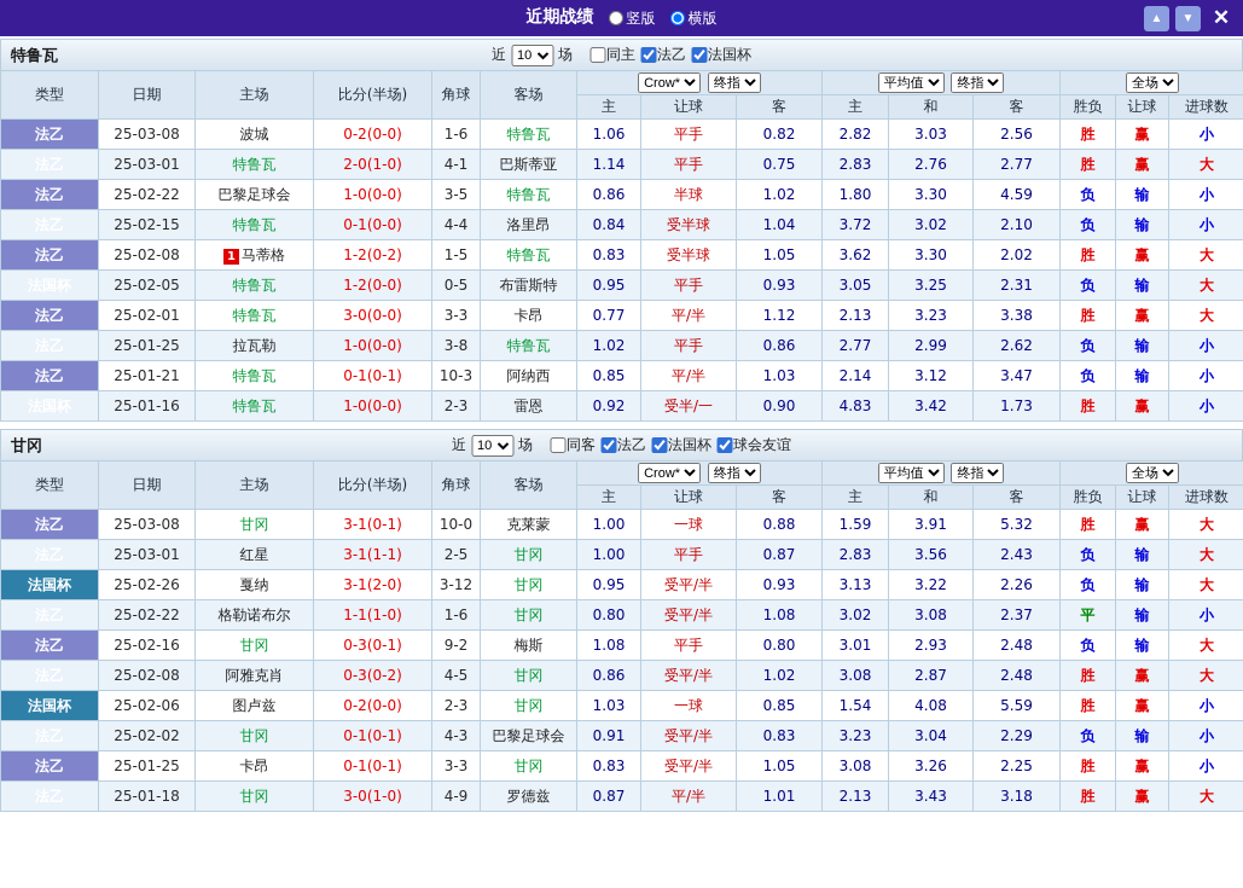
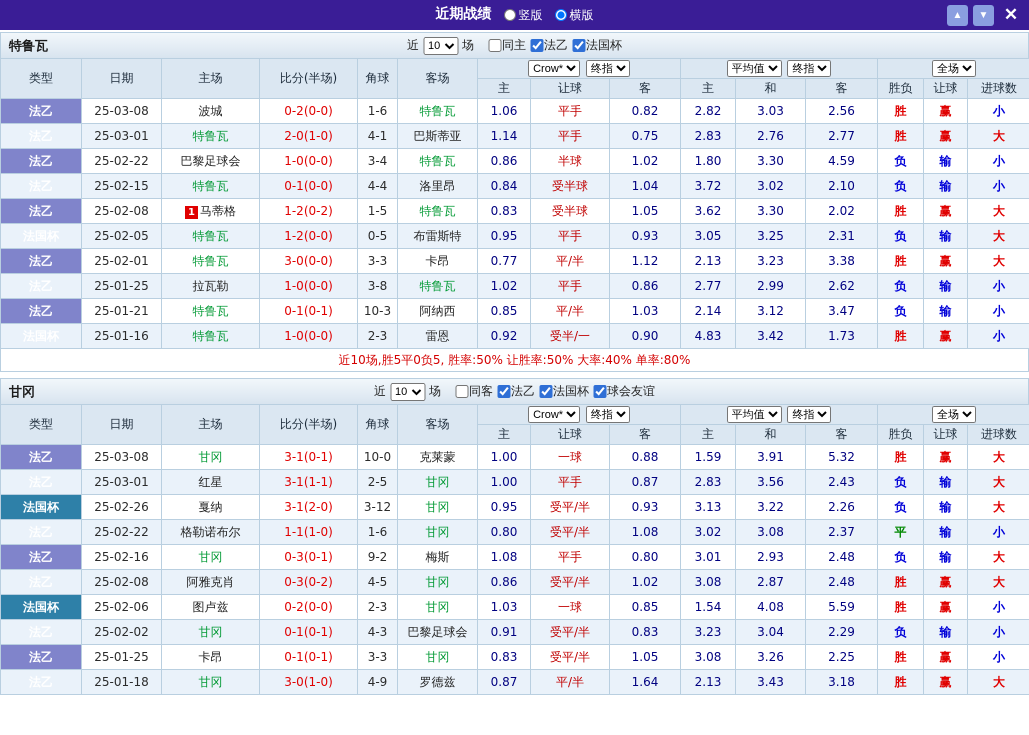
  近期战绩
  竖版
  横版
  ▲
  ▼
  ✕
  特鲁瓦
  近
  10
  场
  同主
  法乙
  法国杯
  类型	日期	主场	比分(半场)	角球	客场	Crow* 终指	平均值 终指	全场
  主	让球	客	主	和	客	胜负	让球	进球数
  法乙	25-03-08	波城	0-2(0-0)	1-6	特鲁瓦	1.06	平手	0.82	2.82	3.03	2.56	胜	赢	小
  	25-03-01	特鲁瓦	2-0(1-0)	4-1	巴斯蒂亚	1.14	平手	0.75	2.83	2.76	2.77	胜	赢	大
- 法乙	25-02-22	巴黎足球会	1-0(0-0)	3-5	特鲁瓦	0.86	半球	1.02	1.80	3.30	4.59	负	输	小
+ 法乙	25-02-22	巴黎足球会	1-0(0-0)	3-4	特鲁瓦	0.86	半球	1.02	1.80	3.30	4.59	负	输	小
  	25-02-15	特鲁瓦	0-1(0-0)	4-4	洛里昂	0.84	受半球	1.04	3.72	3.02	2.10	负	输	小
  法乙	25-02-08	1 马蒂格	1-2(0-2)	1-5	特鲁瓦	0.83	受半球	1.05	3.62	3.30	2.02	胜	赢	大
  	25-02-05	特鲁瓦	1-2(0-0)	0-5	布雷斯特	0.95	平手	0.93	3.05	3.25	2.31	负	输	大
  法乙	25-02-01	特鲁瓦	3-0(0-0)	3-3	卡昂	0.77	平/半	1.12	2.13	3.23	3.38	胜	赢	大
  	25-01-25	拉瓦勒	1-0(0-0)	3-8	特鲁瓦	1.02	平手	0.86	2.77	2.99	2.62	负	输	小
  法乙	25-01-21	特鲁瓦	0-1(0-1)	10-3	阿纳西	0.85	平/半	1.03	2.14	3.12	3.47	负	输	小
  	25-01-16	特鲁瓦	1-0(0-0)	2-3	雷恩	0.92	受半/一	0.90	4.83	3.42	1.73	胜	赢	小
+ 近10场,胜5平0负5, 胜率:50% 让胜率:50% 大率:40% 单率:80%
  甘冈
  近
  10
  场
  同客
  法乙
  法国杯
  球会友谊
  类型	日期	主场	比分(半场)	角球	客场	Crow* 终指	平均值 终指	全场
  主	让球	客	主	和	客	胜负	让球	进球数
  法乙	25-03-08	甘冈	3-1(0-1)	10-0	克莱蒙	1.00	一球	0.88	1.59	3.91	5.32	胜	赢	大
  	25-03-01	红星	3-1(1-1)	2-5	甘冈	1.00	平手	0.87	2.83	3.56	2.43	负	输	大
  法国杯	25-02-26	戛纳	3-1(2-0)	3-12	甘冈	0.95	受平/半	0.93	3.13	3.22	2.26	负	输	大
  	25-02-22	格勒诺布尔	1-1(1-0)	1-6	甘冈	0.80	受平/半	1.08	3.02	3.08	2.37	平	输	小
  法乙	25-02-16	甘冈	0-3(0-1)	9-2	梅斯	1.08	平手	0.80	3.01	2.93	2.48	负	输	大
  	25-02-08	阿雅克肖	0-3(0-2)	4-5	甘冈	0.86	受平/半	1.02	3.08	2.87	2.48	胜	赢	大
  法国杯	25-02-06	图卢兹	0-2(0-0)	2-3	甘冈	1.03	一球	0.85	1.54	4.08	5.59	胜	赢	小
  	25-02-02	甘冈	0-1(0-1)	4-3	巴黎足球会	0.91	受平/半	0.83	3.23	3.04	2.29	负	输	小
  法乙	25-01-25	卡昂	0-1(0-1)	3-3	甘冈	0.83	受平/半	1.05	3.08	3.26	2.25	胜	赢	小
- 	25-01-18	甘冈	3-0(1-0)	4-9	罗德兹	0.87	平/半	1.01	2.13	3.43	3.18	胜	赢	大
+ 	25-01-18	甘冈	3-0(1-0)	4-9	罗德兹	0.87	平/半	1.64	2.13	3.43	3.18	胜	赢	大
